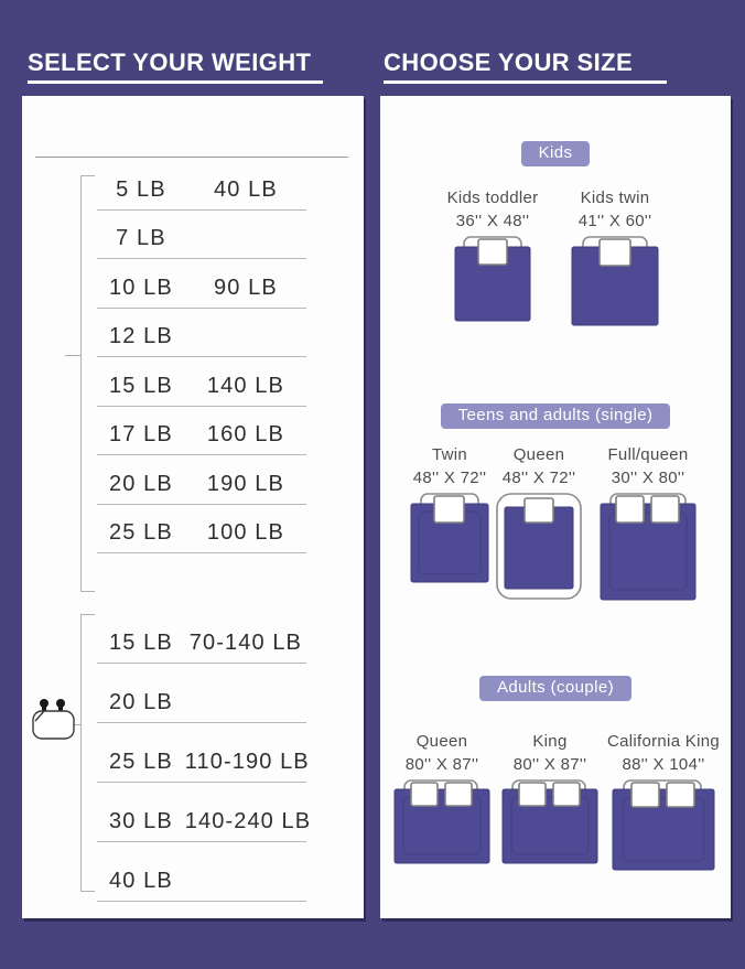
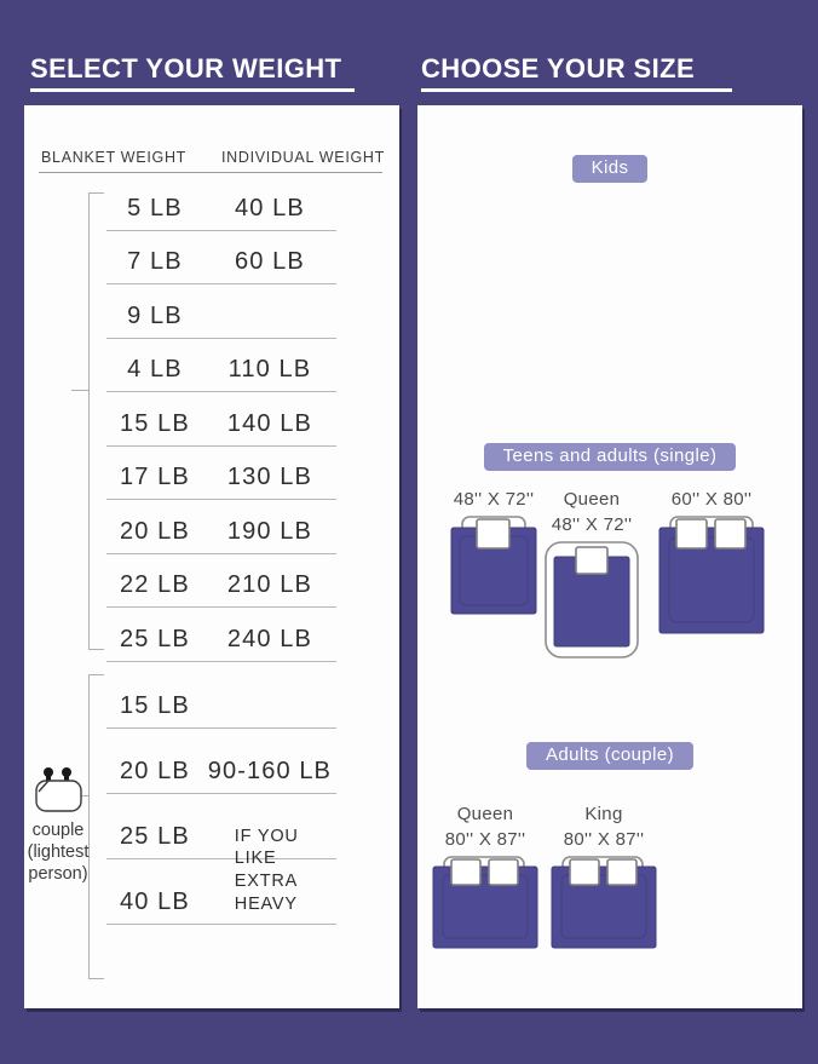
  SELECT YOUR WEIGHT
  CHOOSE YOUR SIZE
+ BLANKET WEIGHT
+ INDIVIDUAL WEIGHT
  5 LB
  40 LB
  7 LB
+ 60 LB
- 10 LB
+ 9 LB
- 90 LB
- 12 LB
+ 4 LB
+ 110 LB
  15 LB
  140 LB
  17 LB
- 160 LB
+ 130 LB
  20 LB
  190 LB
+ 22 LB
+ 210 LB
  25 LB
- 100 LB
+ 240 LB
  15 LB
- 70-140 LB
  20 LB
+ 90-160 LB
  25 LB
- 110-190 LB
- 30 LB
- 140-240 LB
  40 LB
+ IF YOU LIKE EXTRA HEAVY
+ couple (lightest person)
  Kids
  Teens and adults (single)
  Adults (couple)
- Kids toddler
- 36'' X 48''
- Kids twin
- 41'' X 60''
- Twin
  48'' X 72''
  Queen
  48'' X 72''
- Full/queen
- 30'' X 80''
+ 60'' X 80''
  Queen
  80'' X 87''
  King
  80'' X 87''
- California King
- 88'' X 104''
